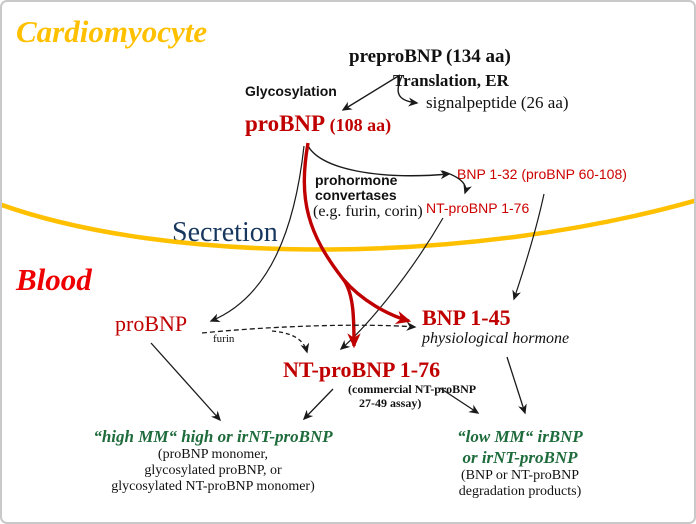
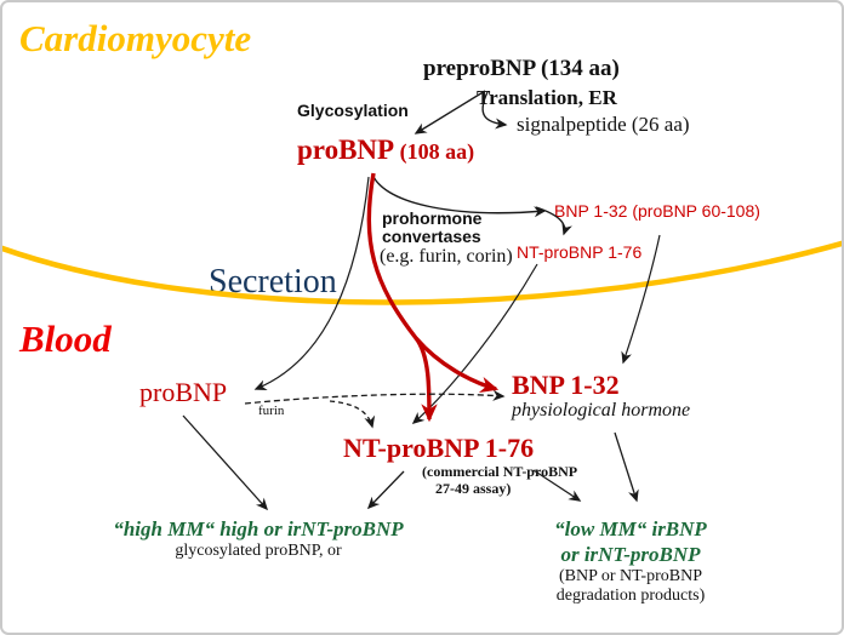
  Cardiomyocyte
  preproBNP (134 aa)
  Translation, ER
  Glycosylation
  signalpeptide (26 aa)
  proBNP (108 aa)
  prohormone
  convertases
  (e.g. furin, corin)
  BNP 1-32 (proBNP 60-108)
  NT-proBNP 1-76
  Secretion
  Blood
  proBNP
  furin
- BNP 1-45
+ BNP 1-32
  physiological hormone
  NT-proBNP 1-76
  (commercial NT-proBNP
  27-49 assay)
  “high MM“ high or irNT-proBNP
- (proBNP monomer,
  glycosylated proBNP, or
- glycosylated NT-proBNP monomer)
  “low MM“ irBNP
  or irNT-proBNP
  (BNP or NT-proBNP
  degradation products)
